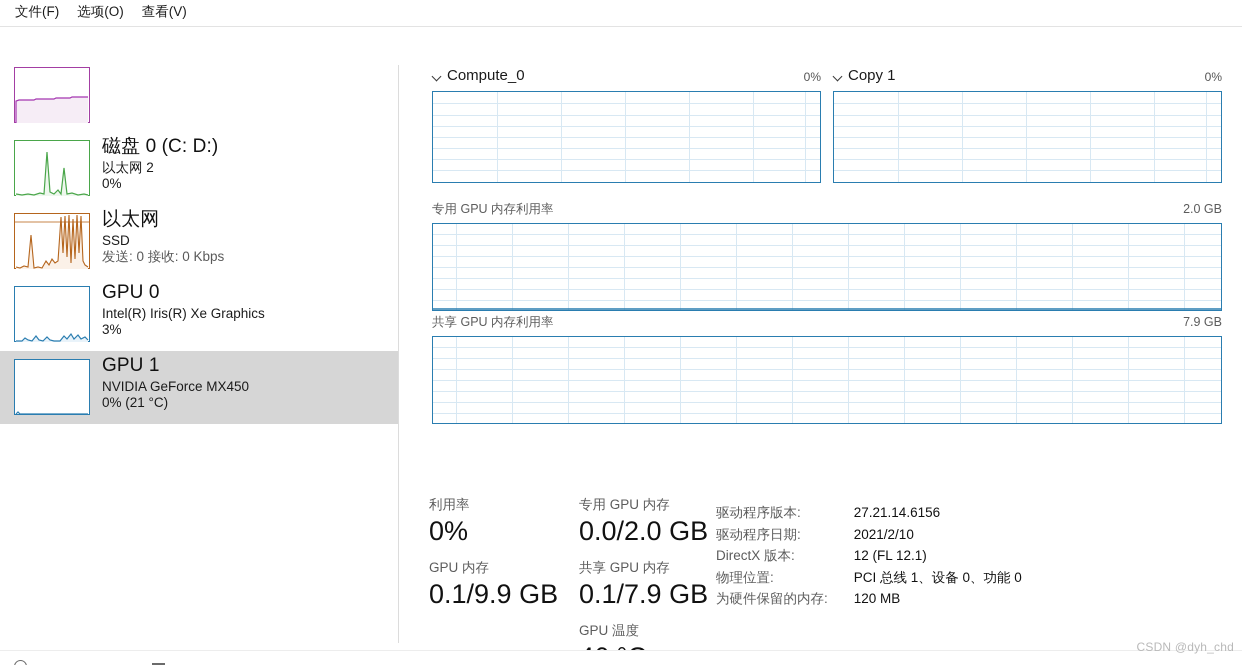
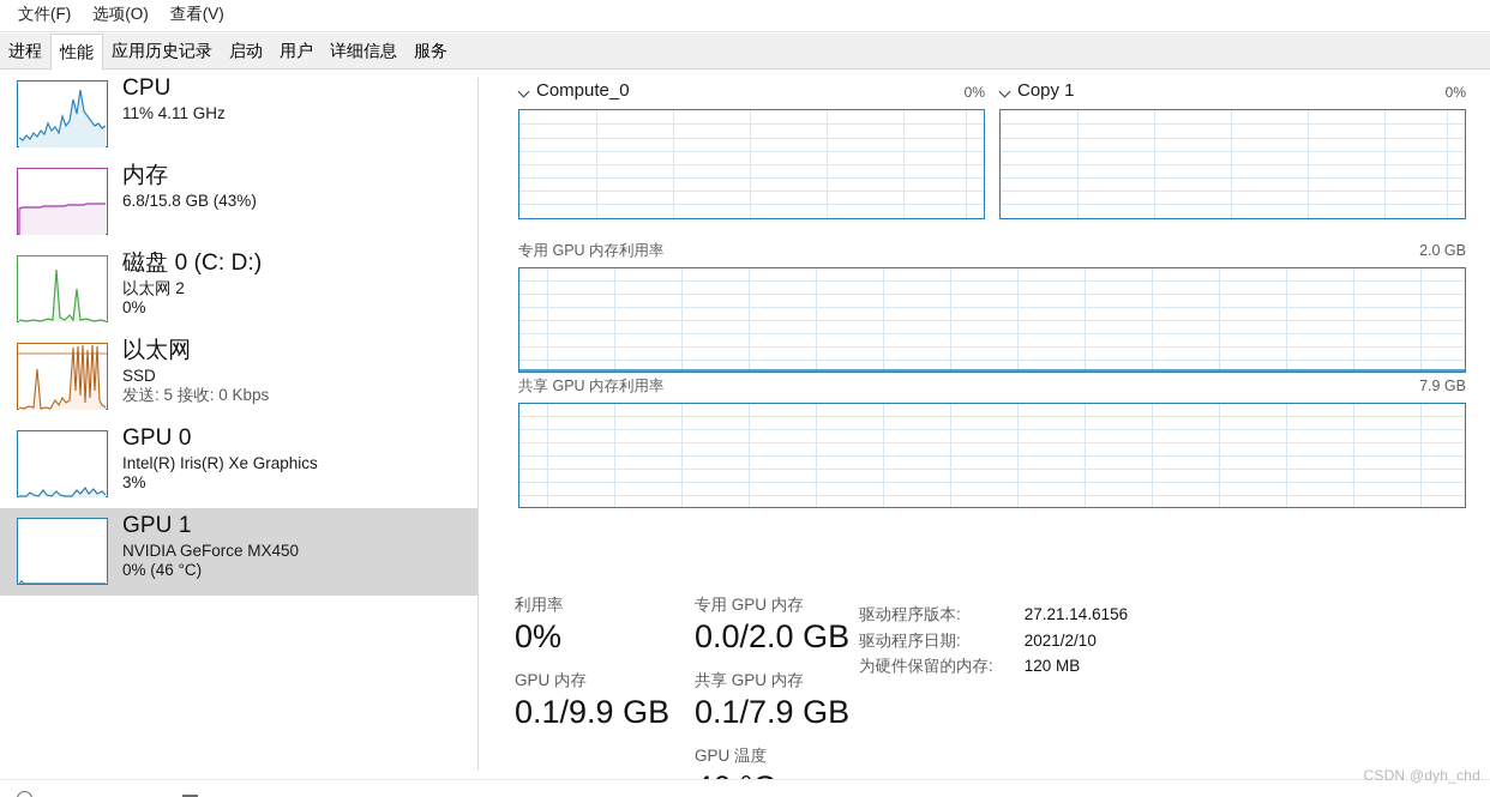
  文件(F)
  选项(O)
  查看(V)
+ 进程
+ 性能
+ 应用历史记录
+ 启动
+ 用户
+ 详细信息
+ 服务
+ CPU
+ 11% 4.11 GHz
+ 内存
+ 6.8/15.8 GB (43%)
  磁盘 0 (C: D:)
  以太网 2
  0%
  以太网
  SSD
- 发送: 0 接收: 0 Kbps
+ 发送: 5 接收: 0 Kbps
  GPU 0
  Intel(R) Iris(R) Xe Graphics
  3%
  GPU 1
  NVIDIA GeForce MX450
- 0% (21 °C)
+ 0% (46 °C)
  Compute_0
  0%
  Copy 1
  0%
  专用 GPU 内存利用率
  2.0 GB
  共享 GPU 内存利用率
  7.9 GB
  利用率
  0%
  GPU 内存
  0.1/9.9 GB
  专用 GPU 内存
  0.0/2.0 GB
  共享 GPU 内存
  0.1/7.9 GB
  GPU 温度
  驱动程序版本:	27.21.14.6156
  驱动程序日期:	2021/2/10
- DirectX 版本:	12 (FL 12.1)
- 物理位置:	PCI 总线 1、设备 0、功能 0
  为硬件保留的内存:	120 MB
  CSDN @dyh_chd
